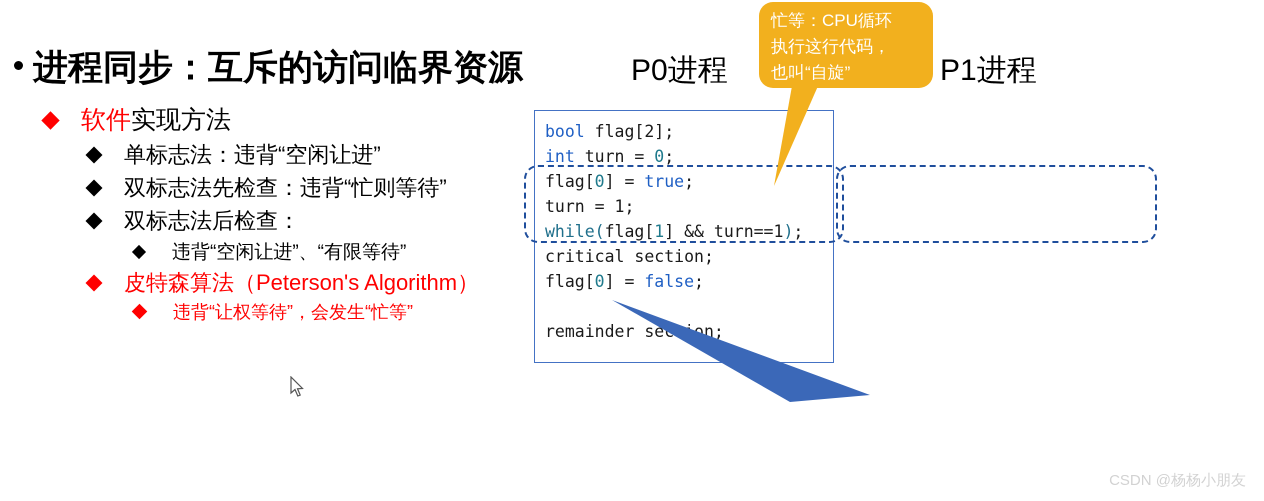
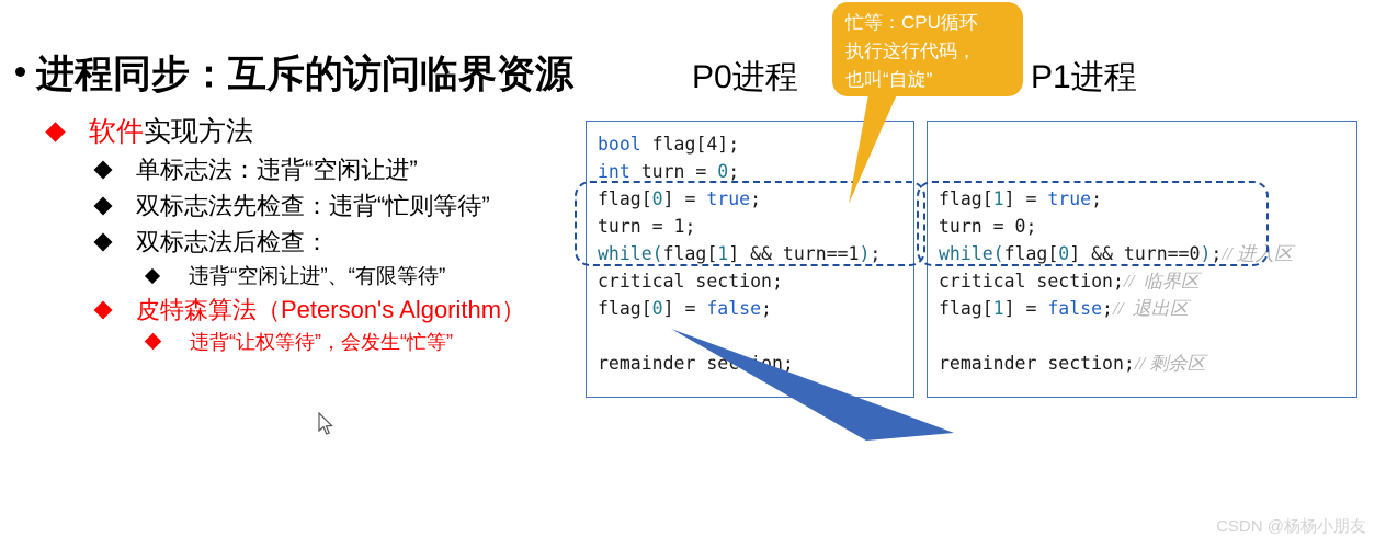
  进程同步：互斥的访问临界资源
  软件实现方法
  单标志法：违背“空闲让进”
  双标志法先检查：违背“忙则等待”
  双标志法后检查：
  违背“空闲让进”、“有限等待”
  皮特森算法（Peterson's Algorithm）
  违背“让权等待”，会发生“忙等”
  P0进程
  P1进程
- bool flag[2]; int turn = 0; flag[0] = true; turn = 1; while(flag[1] && turn==1); critical section; flag[0] = false; remainder seon;
+ bool flag[4]; int turn = 0; flag[0] = true; turn = 1; while(flag[1] && turn==1); critical section; flag[0] = false; remainder seon;
+ flag[1] = true; turn = 0; while(flag[0] && turn==0);// 进入区 critical section;// 临界区 flag[1] = false;// 退出区 remainder section;// 剩余区
  忙等：CPU循环
  执行这行代码，
  也叫“自旋”
  CSDN @杨杨小朋友
